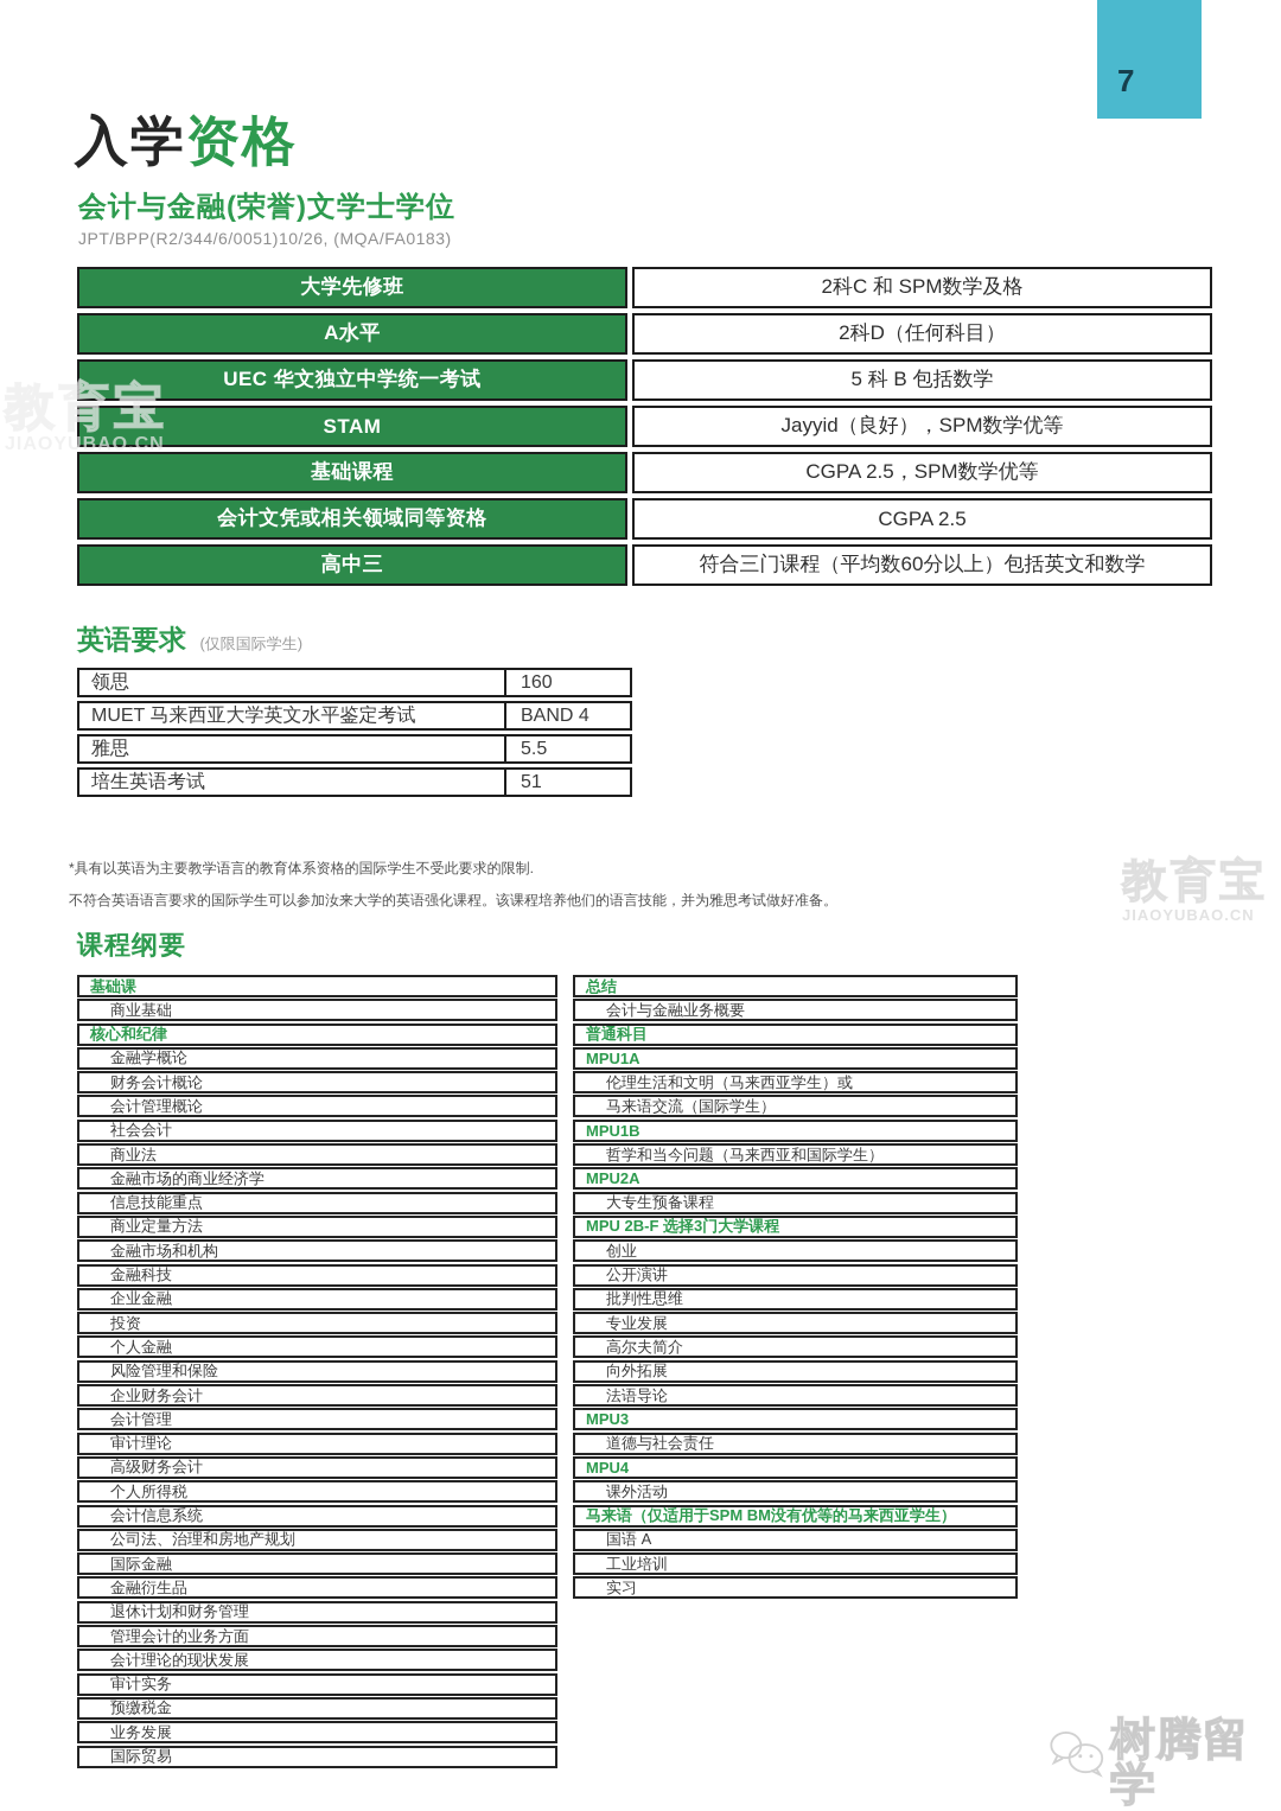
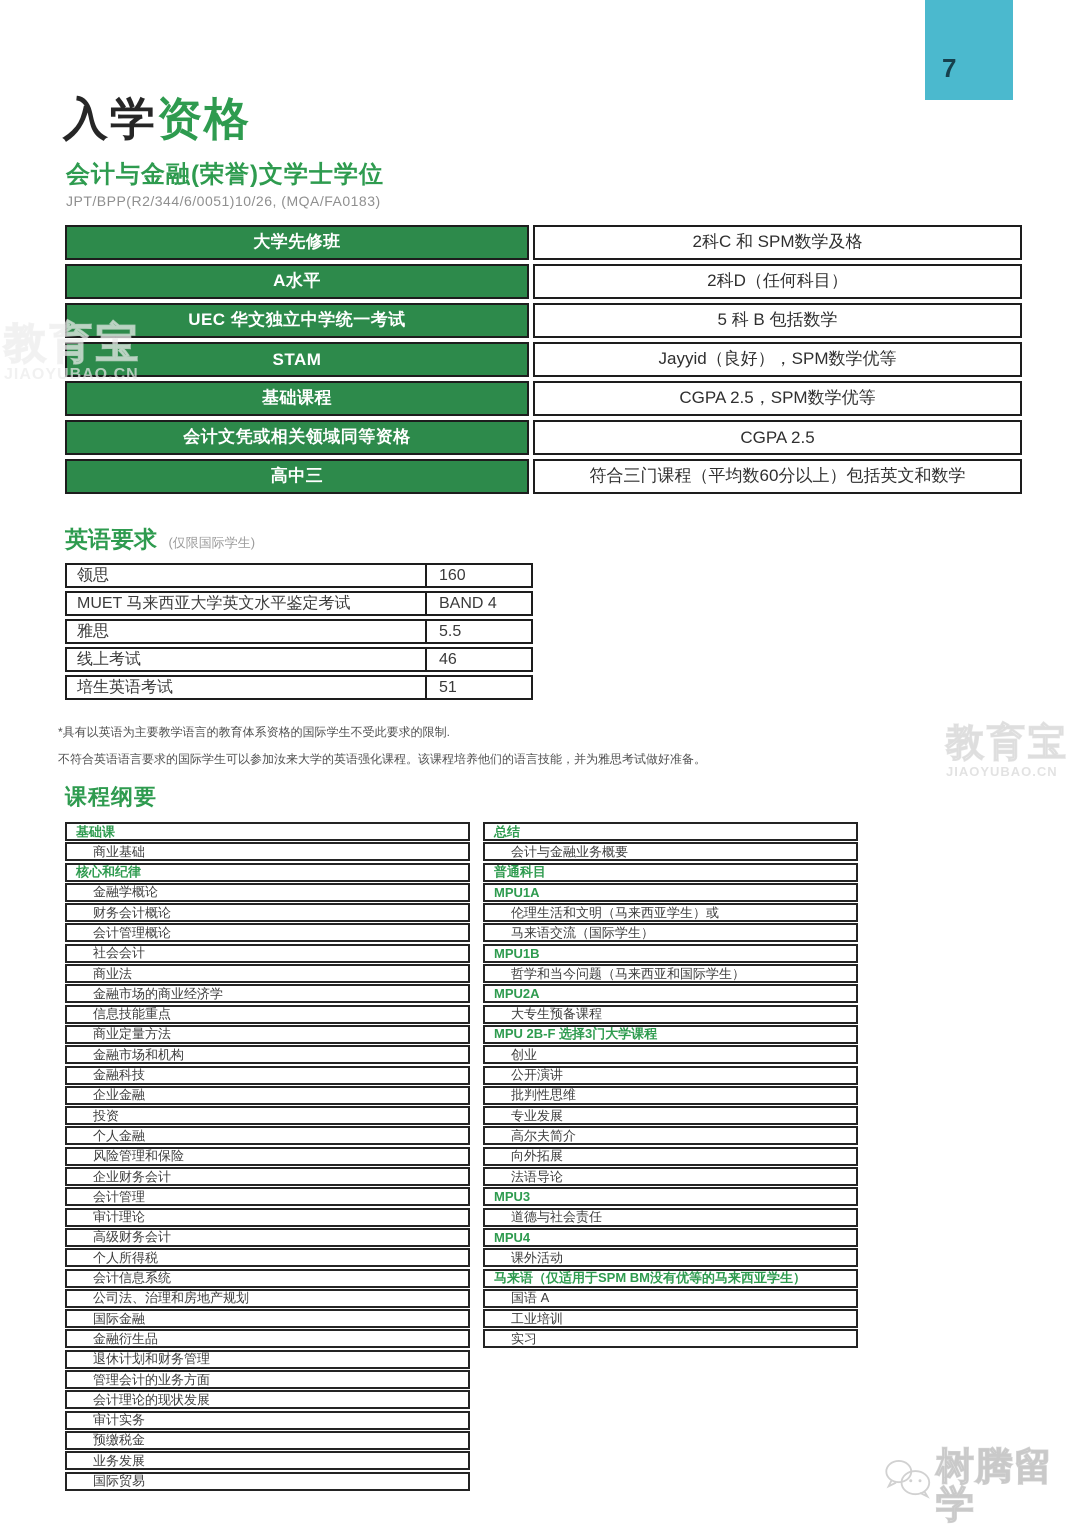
  7
  入学资格
  会计与金融(荣誉)文学士学位
  JPT/BPP(R2/344/6/0051)10/26, (MQA/FA0183)
  大学先修班
  2科C 和 SPM数学及格
  A水平
  2科D（任何科目）
  UEC 华文独立中学统一考试
  5 科 B 包括数学
  STAM
  Jayyid（良好），SPM数学优等
  基础课程
  CGPA 2.5，SPM数学优等
  会计文凭或相关领域同等资格
  CGPA 2.5
  高中三
  符合三门课程（平均数60分以上）包括英文和数学
  英语要求 (仅限国际学生)
  领思
  160
  MUET 马来西亚大学英文水平鉴定考试
  BAND 4
  雅思
  5.5
+ 线上考试
+ 46
  培生英语考试
  51
  *具有以英语为主要教学语言的教育体系资格的国际学生不受此要求的限制.
  不符合英语语言要求的国际学生可以参加汝来大学的英语强化课程。该课程培养他们的语言技能，并为雅思考试做好准备。
  课程纲要
  基础课
  商业基础
  核心和纪律
  金融学概论
  财务会计概论
  会计管理概论
  社会会计
  商业法
  金融市场的商业经济学
  信息技能重点
  商业定量方法
  金融市场和机构
  金融科技
  企业金融
  投资
  个人金融
  风险管理和保险
  企业财务会计
  会计管理
  审计理论
  高级财务会计
  个人所得税
  会计信息系统
  公司法、治理和房地产规划
  国际金融
  金融衍生品
  退休计划和财务管理
  管理会计的业务方面
  会计理论的现状发展
  审计实务
  预缴税金
  业务发展
  国际贸易
  总结
  会计与金融业务概要
  普通科目
  MPU1A
  伦理生活和文明（马来西亚学生）或
  马来语交流（国际学生）
  MPU1B
  哲学和当今问题（马来西亚和国际学生）
  MPU2A
  大专生预备课程
  MPU 2B-F 选择3门大学课程
  创业
  公开演讲
  批判性思维
  专业发展
  高尔夫简介
  向外拓展
  法语导论
  MPU3
  道德与社会责任
  MPU4
  课外活动
  马来语（仅适用于SPM BM没有优等的马来西亚学生）
  国语 A
  工业培训
  实习
  教育宝
  JIAOYUBAO.CN
  教育宝
  JIAOYUBAO.CN
  树腾留学
